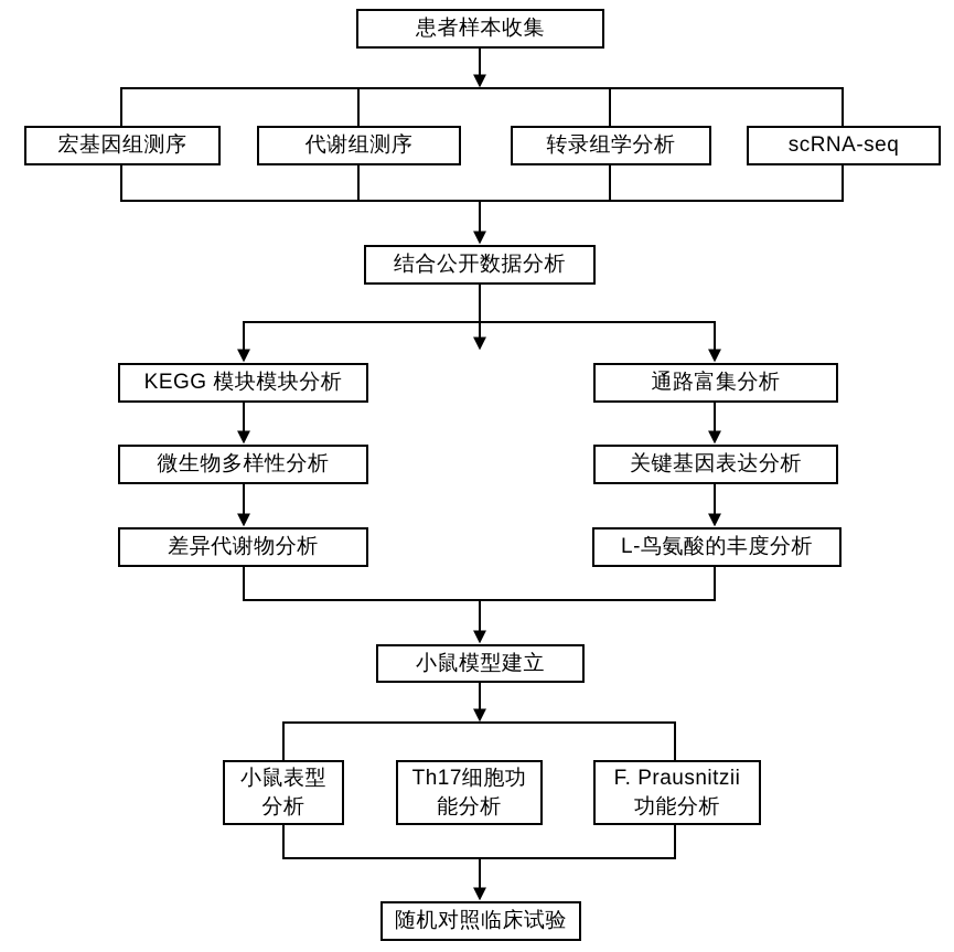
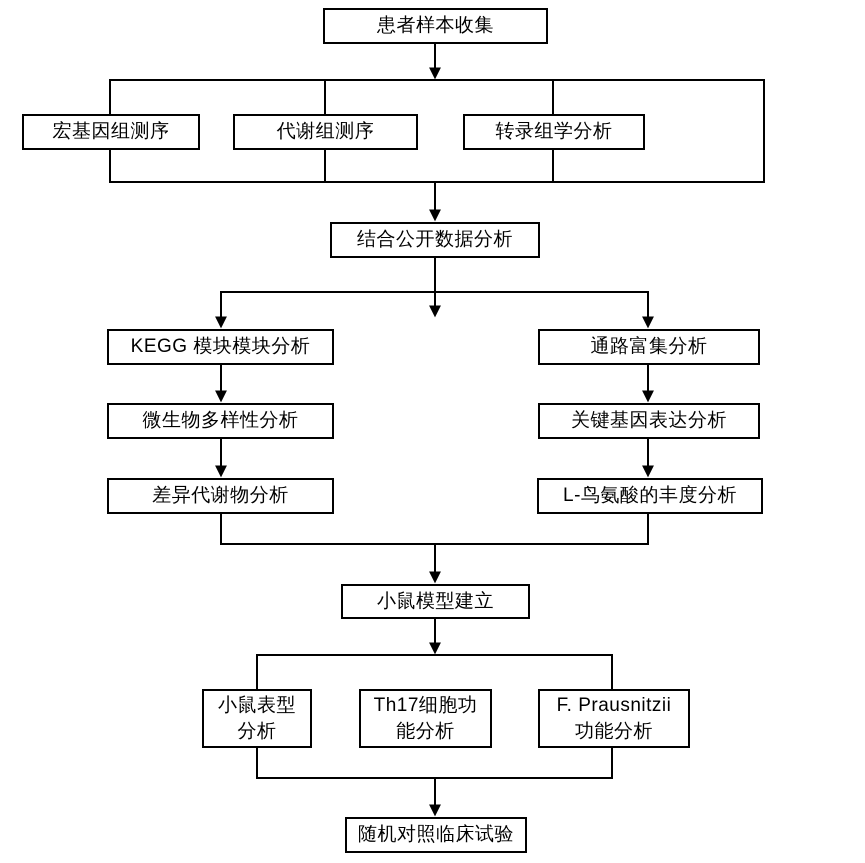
  患者样本收集
  宏基因组测序
  代谢组测序
  转录组学分析
- scRNA-seq
  结合公开数据分析
  KEGG 模块模块分析
  微生物多样性分析
  差异代谢物分析
  通路富集分析
  关键基因表达分析
  L-鸟氨酸的丰度分析
  小鼠模型建立
  小鼠表型
  分析
  Th17细胞功
  能分析
  F. Prausnitzii
  功能分析
  随机对照临床试验
